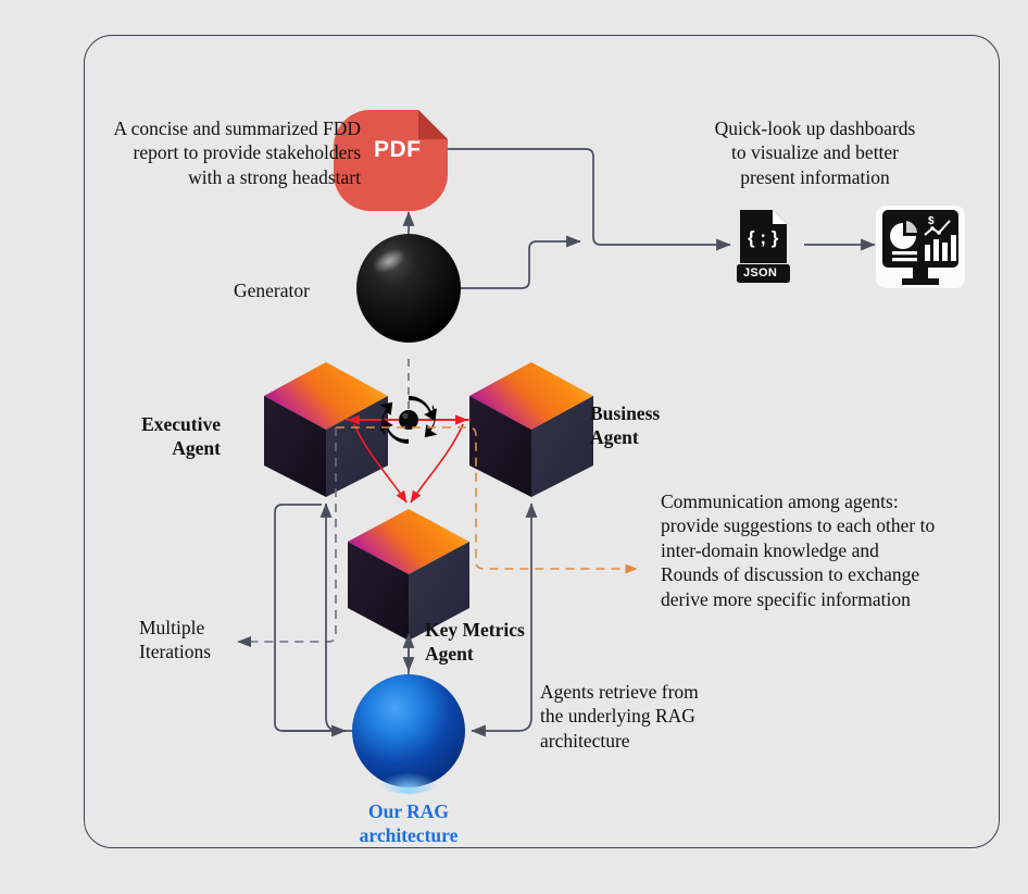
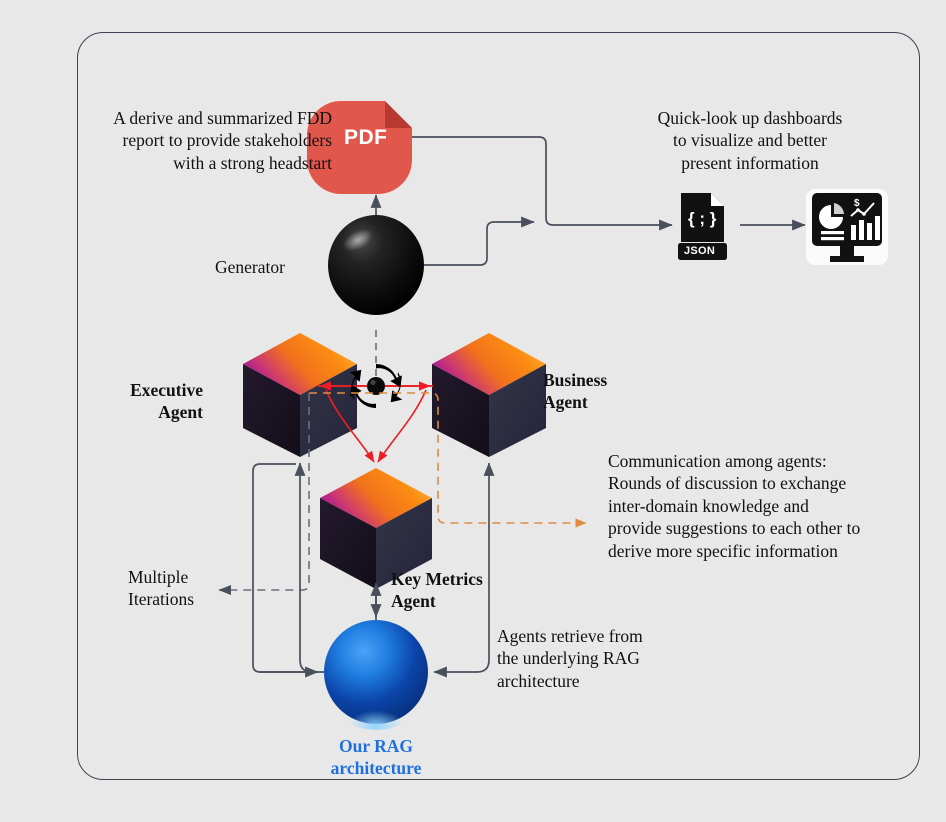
  $
  PDF
  { ; }
  JSON
- A concise and summarized FDD
+ A derive and summarized FDD
  report to provide stakeholders
  with a strong headstart
  Quick-look up dashboards
  to visualize and better
  present information
  Generator
  Executive
  Agent
  Business
  Agent
  Key Metrics
  Agent
  Communication among agents:
- provide suggestions to each other to
+ Rounds of discussion to exchange
  inter-domain knowledge and
- Rounds of discussion to exchange
+ provide suggestions to each other to
  derive more specific information
  Multiple
  Iterations
  Agents retrieve from
  the underlying RAG
  architecture
  Our RAG
  architecture
